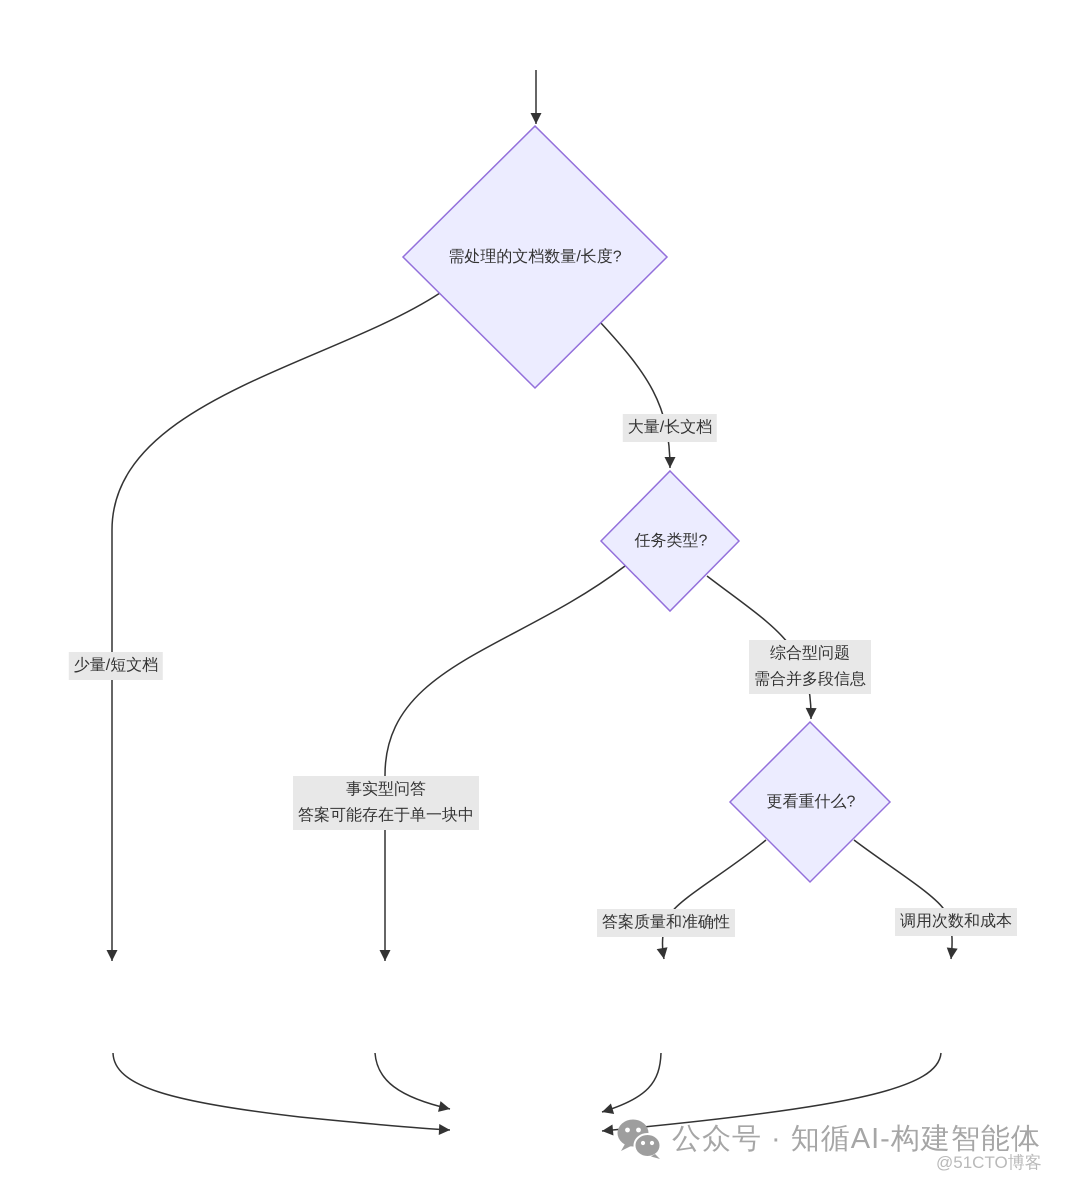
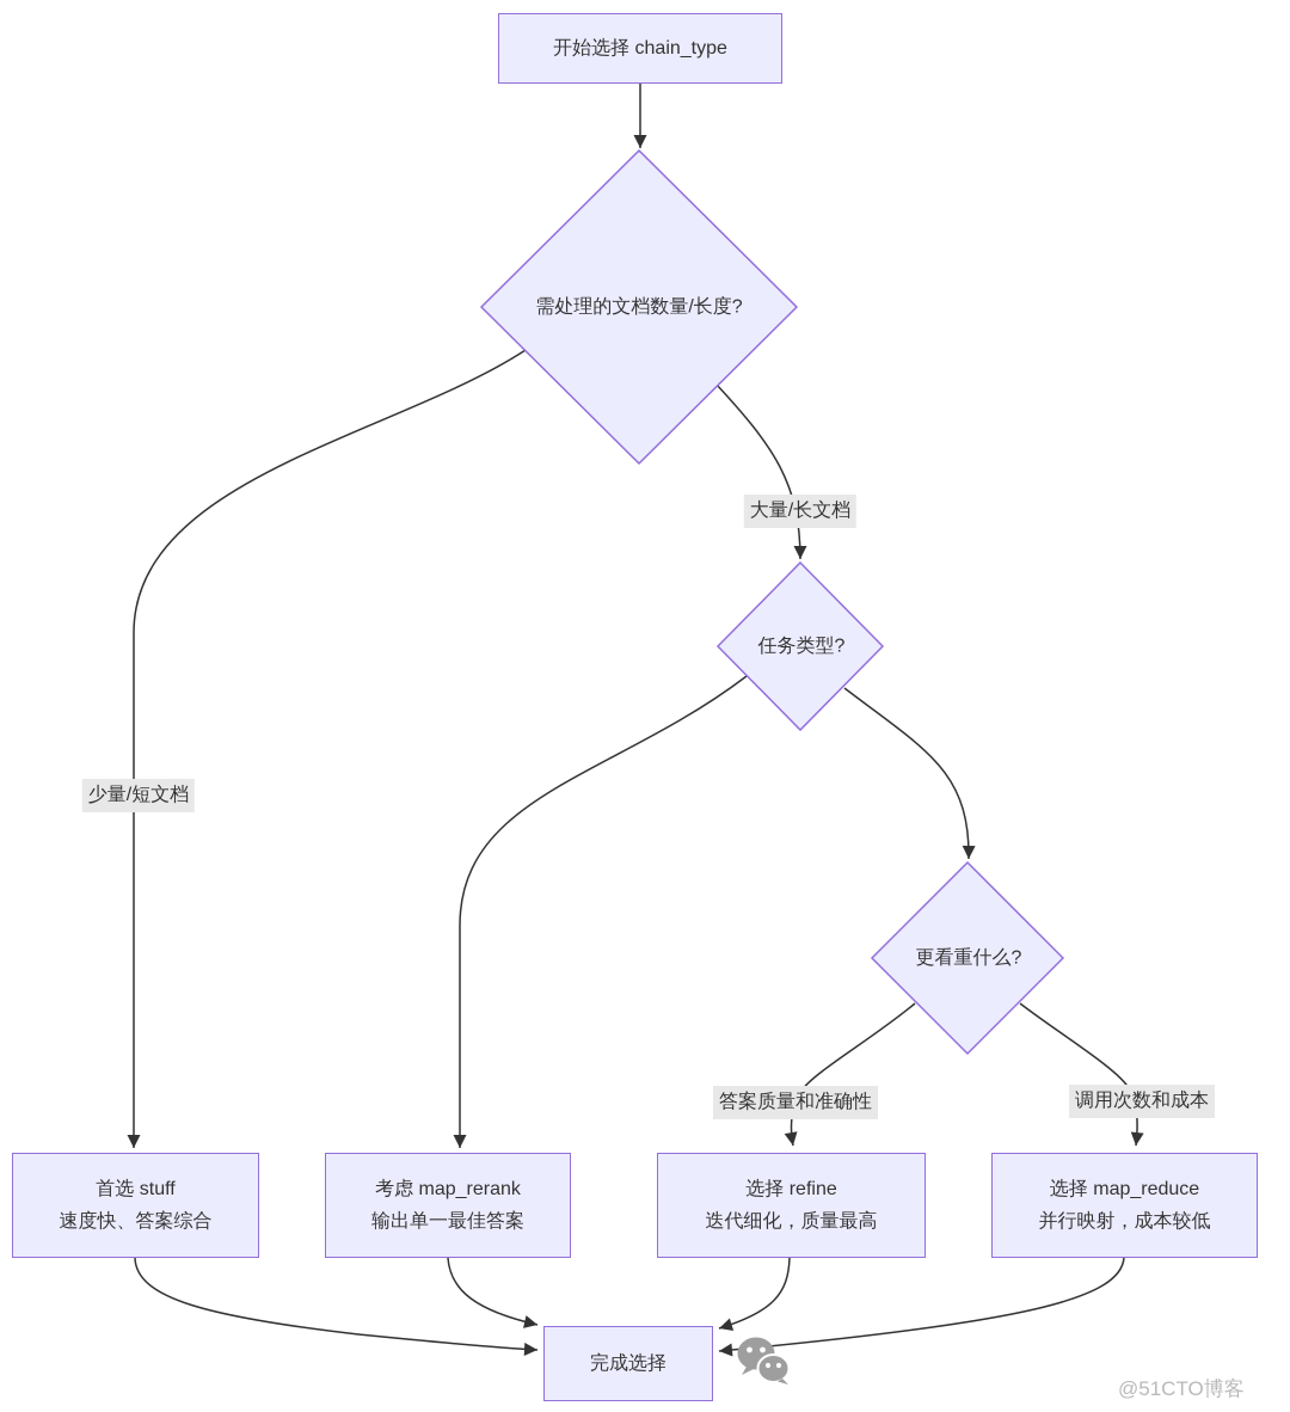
+ 开始选择 chain_type
+ 首选 stuff
+ 速度快、答案综合
+ 考虑 map_rerank
+ 输出单一最佳答案
+ 选择 refine
+ 迭代细化，质量最高
+ 选择 map_reduce
+ 并行映射，成本较低
+ 完成选择
  需处理的文档数量/长度?
  任务类型?
  更看重什么?
  少量/短文档
  大量/长文档
- 事实型问答
- 答案可能存在于单一块中
- 综合型问题
- 需合并多段信息
  答案质量和准确性
  调用次数和成本
- 公众号 · 知循AI-构建智能体
  @51CTO博客
